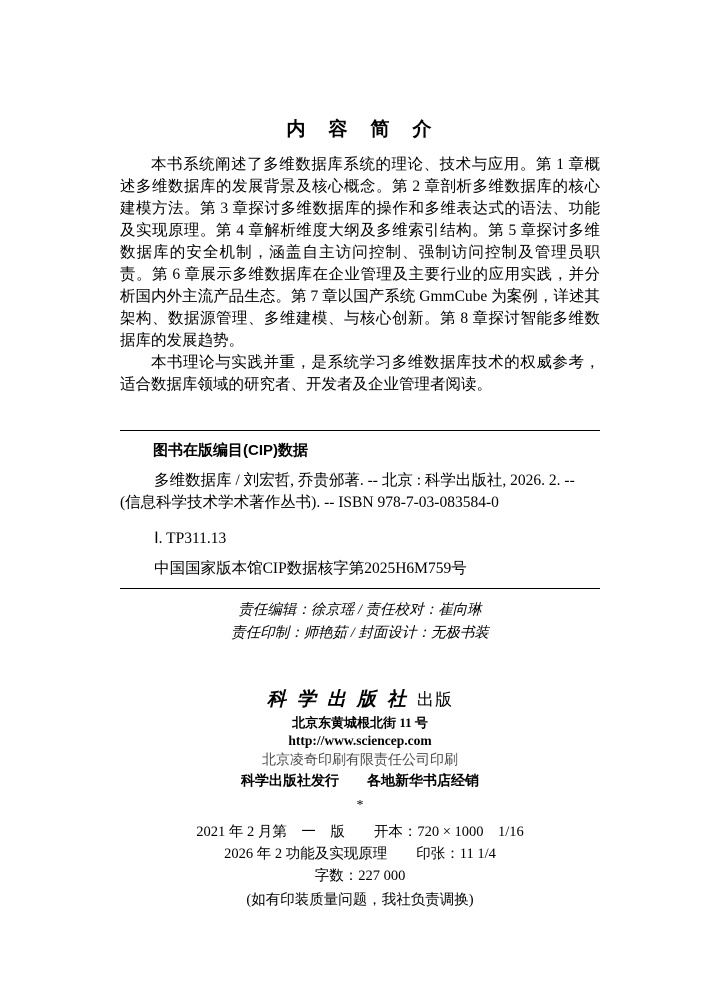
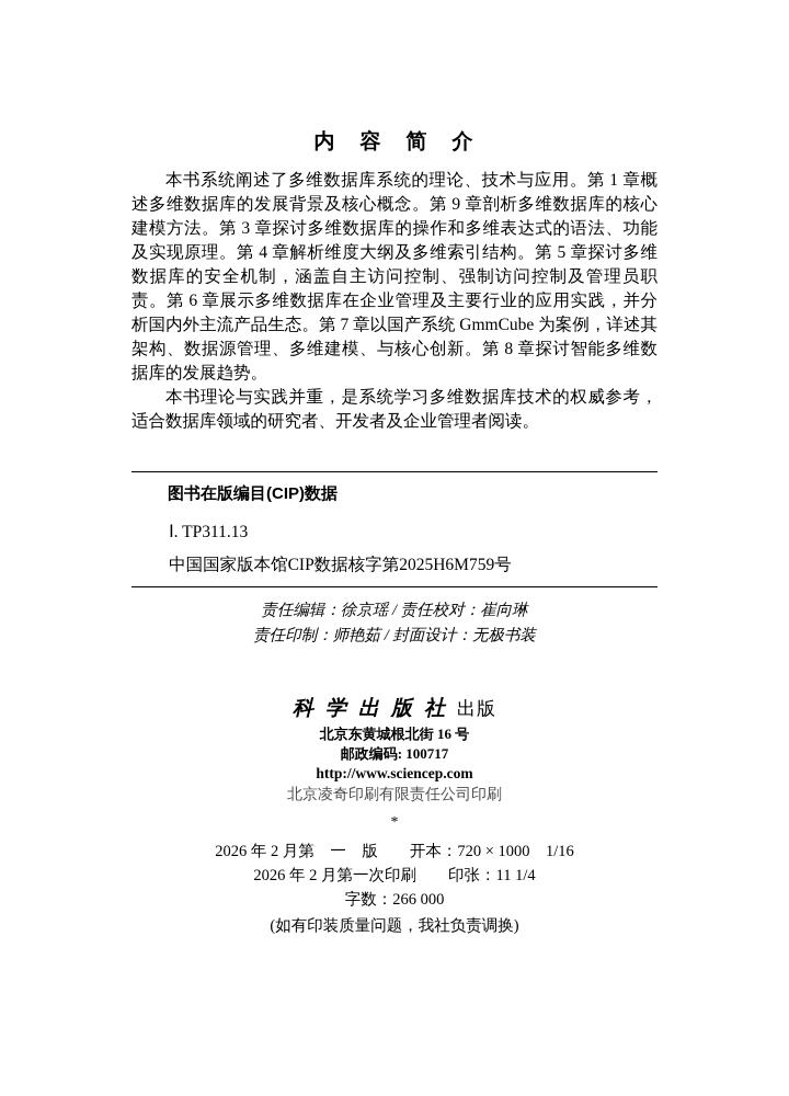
  内 容 简 介
- 本书系统阐述了多维数据库系统的理论、技术与应用。第 1 章概述多维数据库的发展背景及核心概念。第 2 章剖析多维数据库的核心建模方法。第 3 章探讨多维数据库的操作和多维表达式的语法、功能及实现原理。第 4 章解析维度大纲及多维索引结构。第 5 章探讨多维数据库的安全机制，涵盖自主访问控制、强制访问控制及管理员职责。第 6 章展示多维数据库在企业管理及主要行业的应用实践，并分析国内外主流产品生态。第 7 章以国产系统 GmmCube 为案例，详述其架构、数据源管理、多维建模、与核心创新。第 8 章探讨智能多维数据库的发展趋势。
+ 本书系统阐述了多维数据库系统的理论、技术与应用。第 1 章概述多维数据库的发展背景及核心概念。第 9 章剖析多维数据库的核心建模方法。第 3 章探讨多维数据库的操作和多维表达式的语法、功能及实现原理。第 4 章解析维度大纲及多维索引结构。第 5 章探讨多维数据库的安全机制，涵盖自主访问控制、强制访问控制及管理员职责。第 6 章展示多维数据库在企业管理及主要行业的应用实践，并分析国内外主流产品生态。第 7 章以国产系统 GmmCube 为案例，详述其架构、数据源管理、多维建模、与核心创新。第 8 章探讨智能多维数据库的发展趋势。
  本书理论与实践并重，是系统学习多维数据库技术的权威参考，适合数据库领域的研究者、开发者及企业管理者阅读。
  图书在版编目(CIP)数据
- 多维数据库 / 刘宏哲, 乔贵邠著. -- 北京 : 科学出版社, 2026. 2. --
- (信息科学技术学术著作丛书). -- ISBN 978-7-03-083584-0
  Ⅰ. TP311.13
  中国国家版本馆CIP数据核字第2025H6M759号
  责任编辑：徐京瑶 / 责任校对：崔向琳
  责任印制：师艳茹 / 封面设计：无极书装
  科学出版社出版
- 北京东黄城根北街 11 号
+ 北京东黄城根北街 16 号
+ 邮政编码: 100717
  http://www.sciencep.com
  北京凌奇印刷有限责任公司印刷
- 科学出版社发行 各地新华书店经销
  *
- 2021 年 2 月第 一 版 开本：720 × 1000 1/16
+ 2026 年 2 月第 一 版 开本：720 × 1000 1/16
- 2026 年 2 功能及实现原理 印张：11 1/4
+ 2026 年 2 月第一次印刷 印张：11 1/4
- 字数：227 000
+ 字数：266 000
  (如有印装质量问题，我社负责调换)
